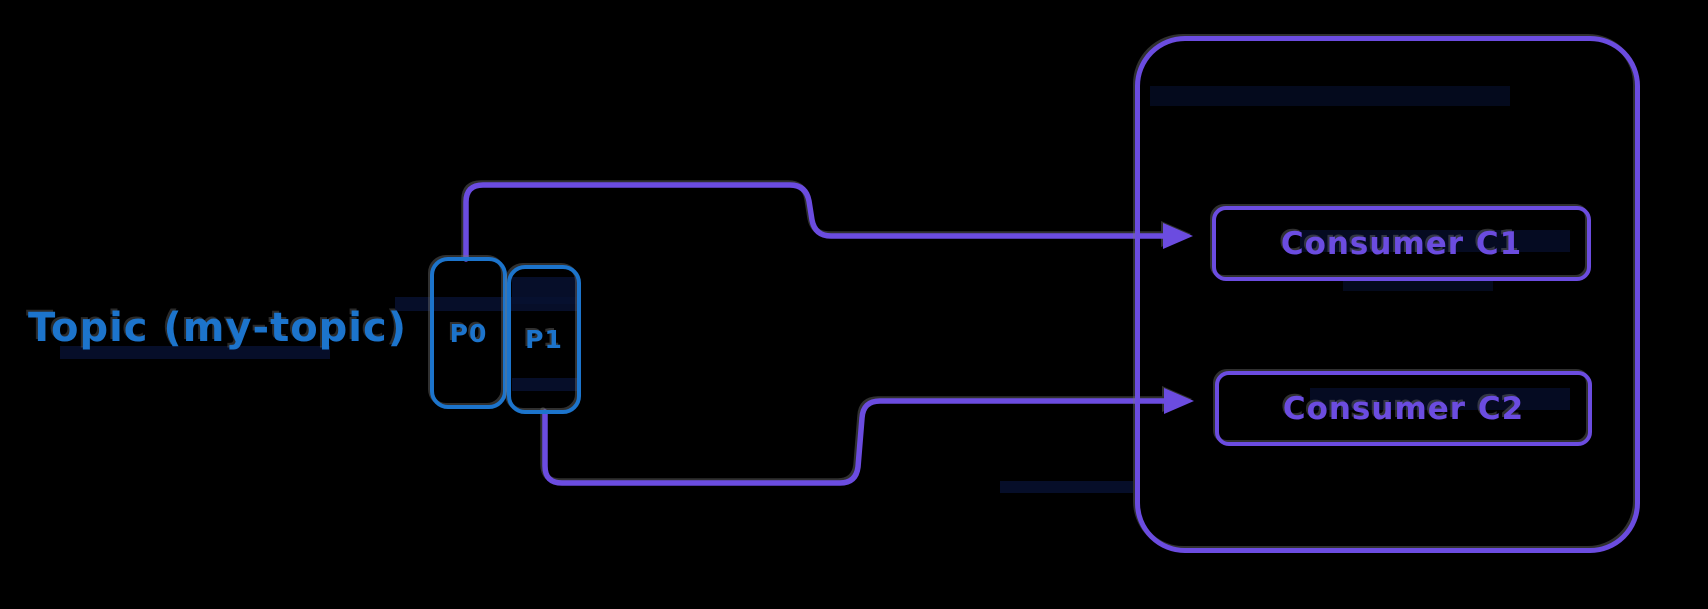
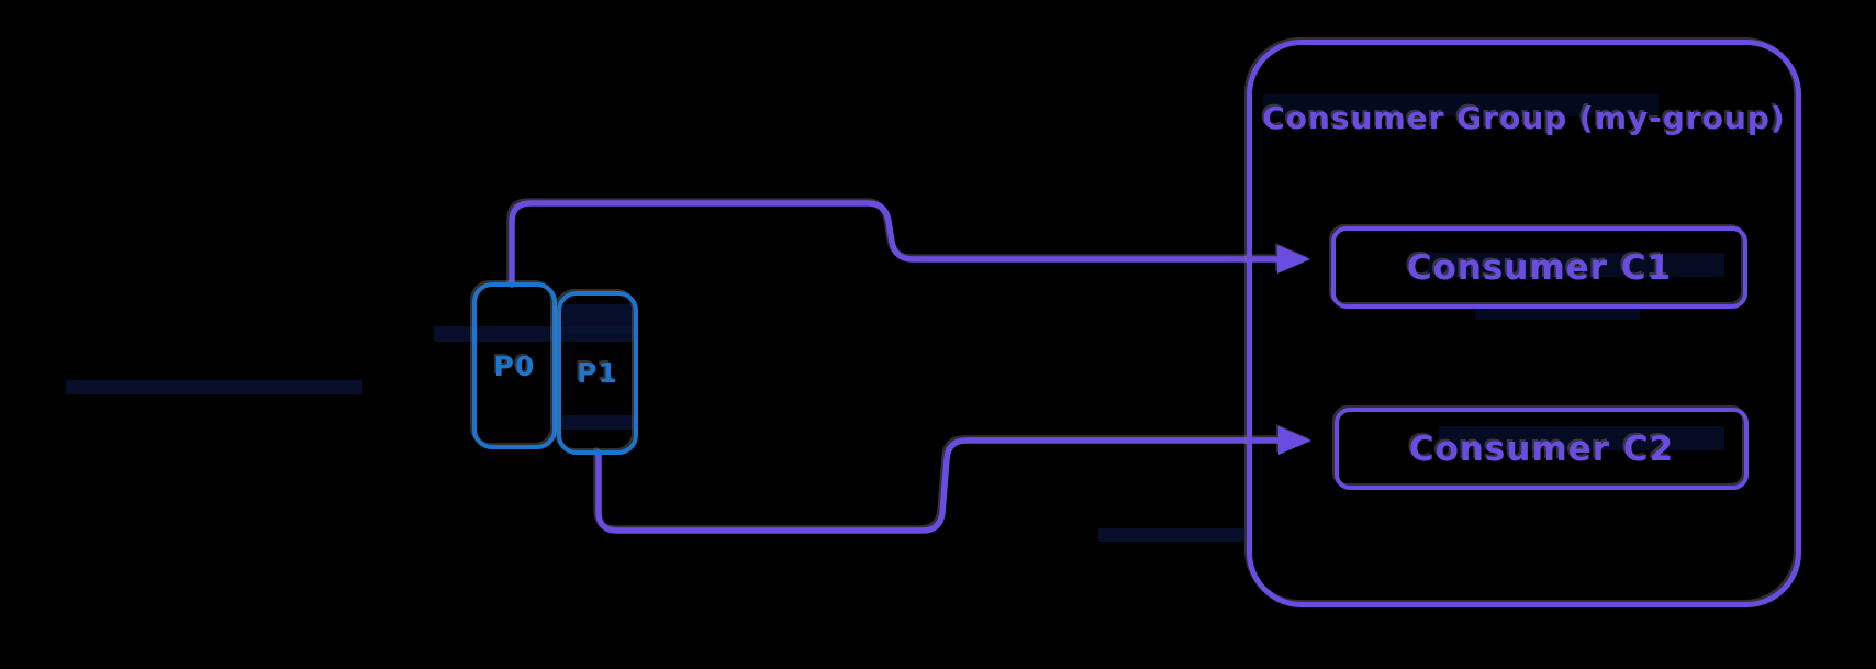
- Topic (my-topic)
  P0
  P1
+ Consumer Group (my-group)
  Consumer C1
  Consumer C2
